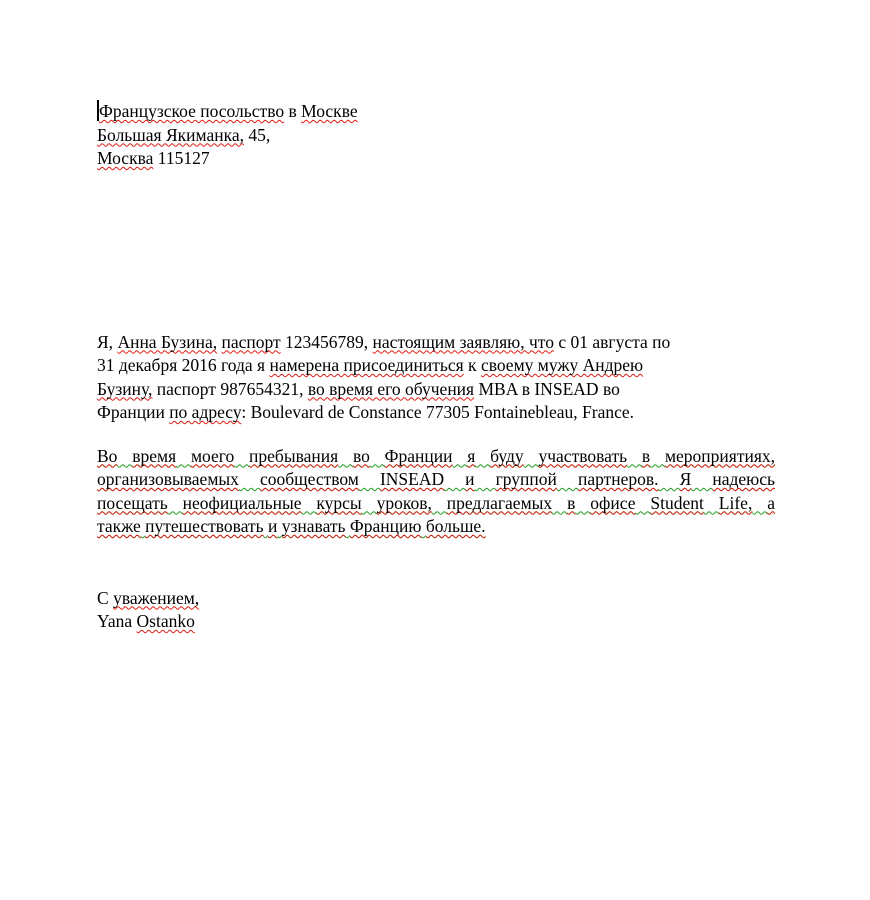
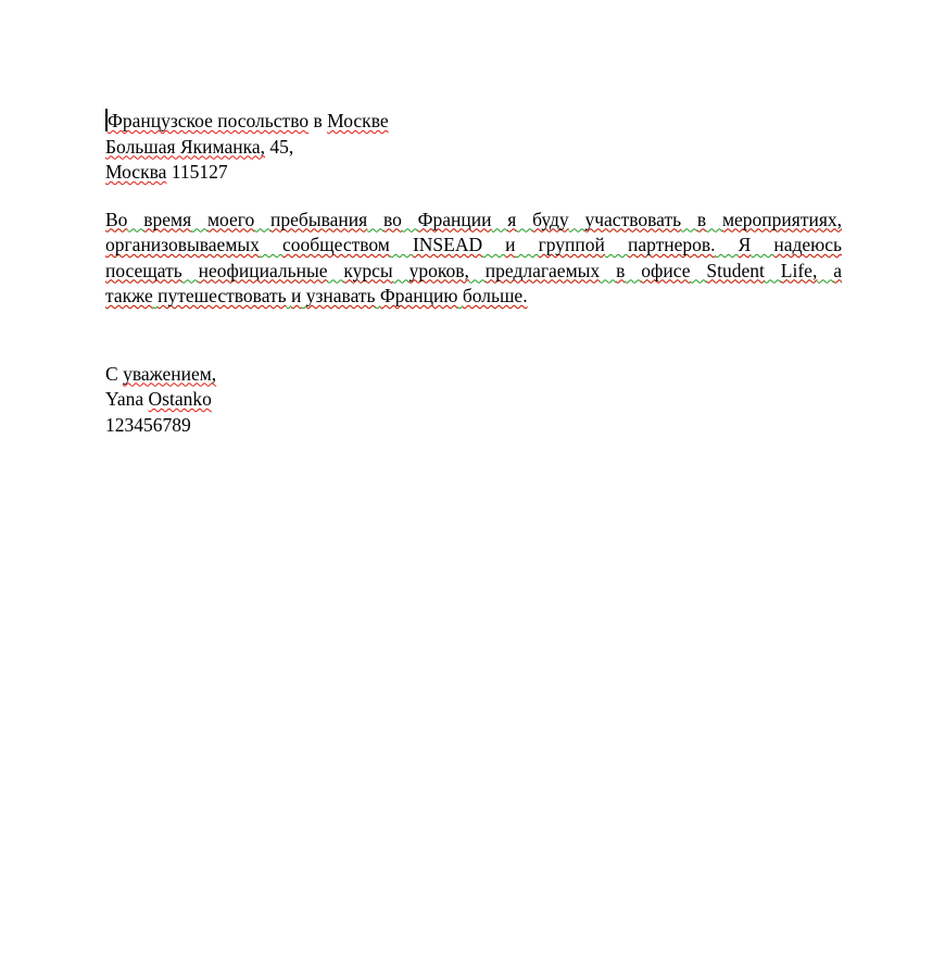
  Французское посольство в Москве
  Большая Якиманка, 45,
  Москва 115127
- Я, Анна Бузина, паспорт 123456789, настоящим заявляю, что с 01 августа по
- 31 декабря 2016 года я намерена присоединиться к своему мужу Андрею
- Бузину, паспорт 987654321, во время его обучения MBA в INSEAD во
- Франции по адресу: Boulevard de Constance 77305 Fontainebleau, France.
  Во время моего пребывания во Франции я буду участвовать в мероприятиях,
  организовываемых сообществом INSEAD и группой партнеров. Я надеюсь
  посещать неофициальные курсы уроков, предлагаемых в офисе Student Life, а
  также путешествовать и узнавать Францию больше.
  С уважением,
  Yana Ostanko
+ 123456789
